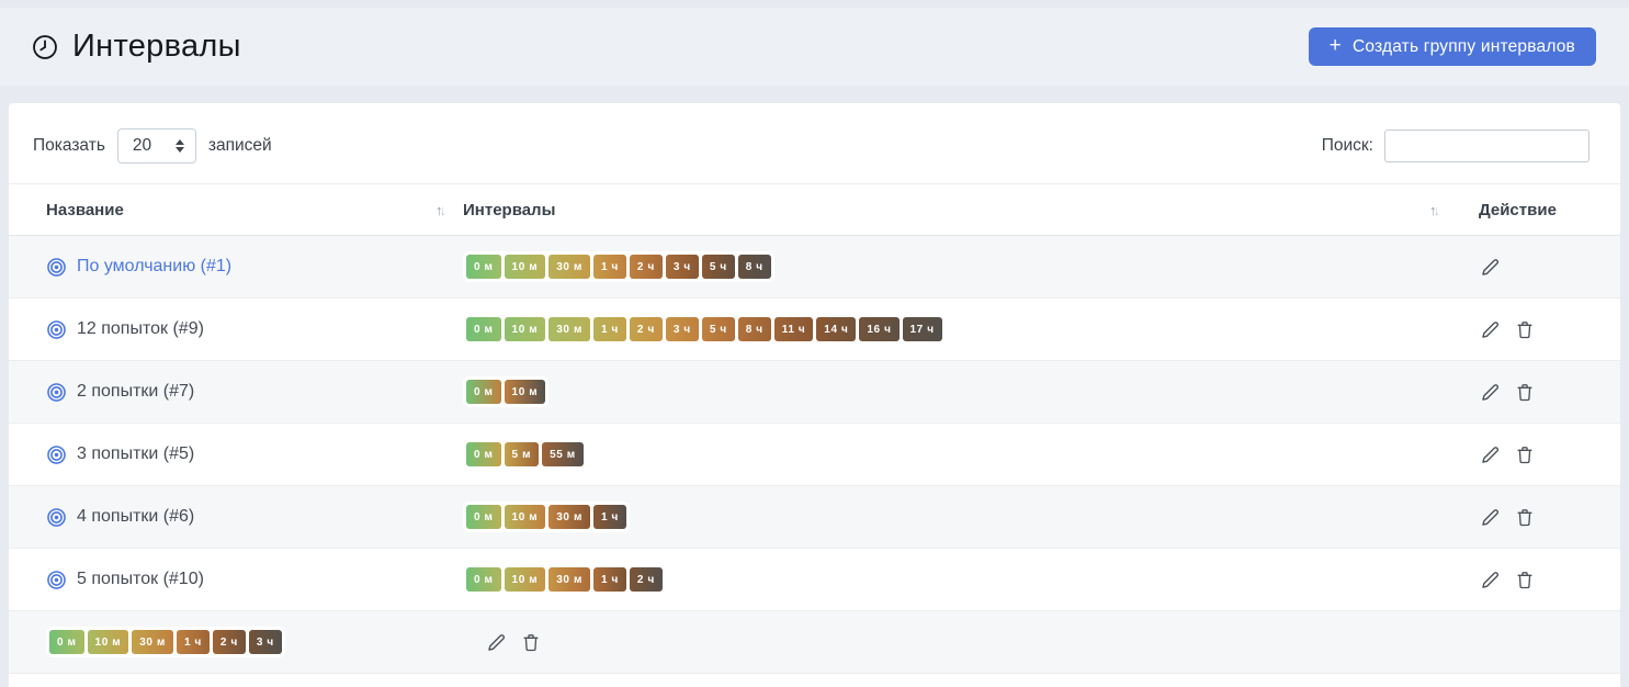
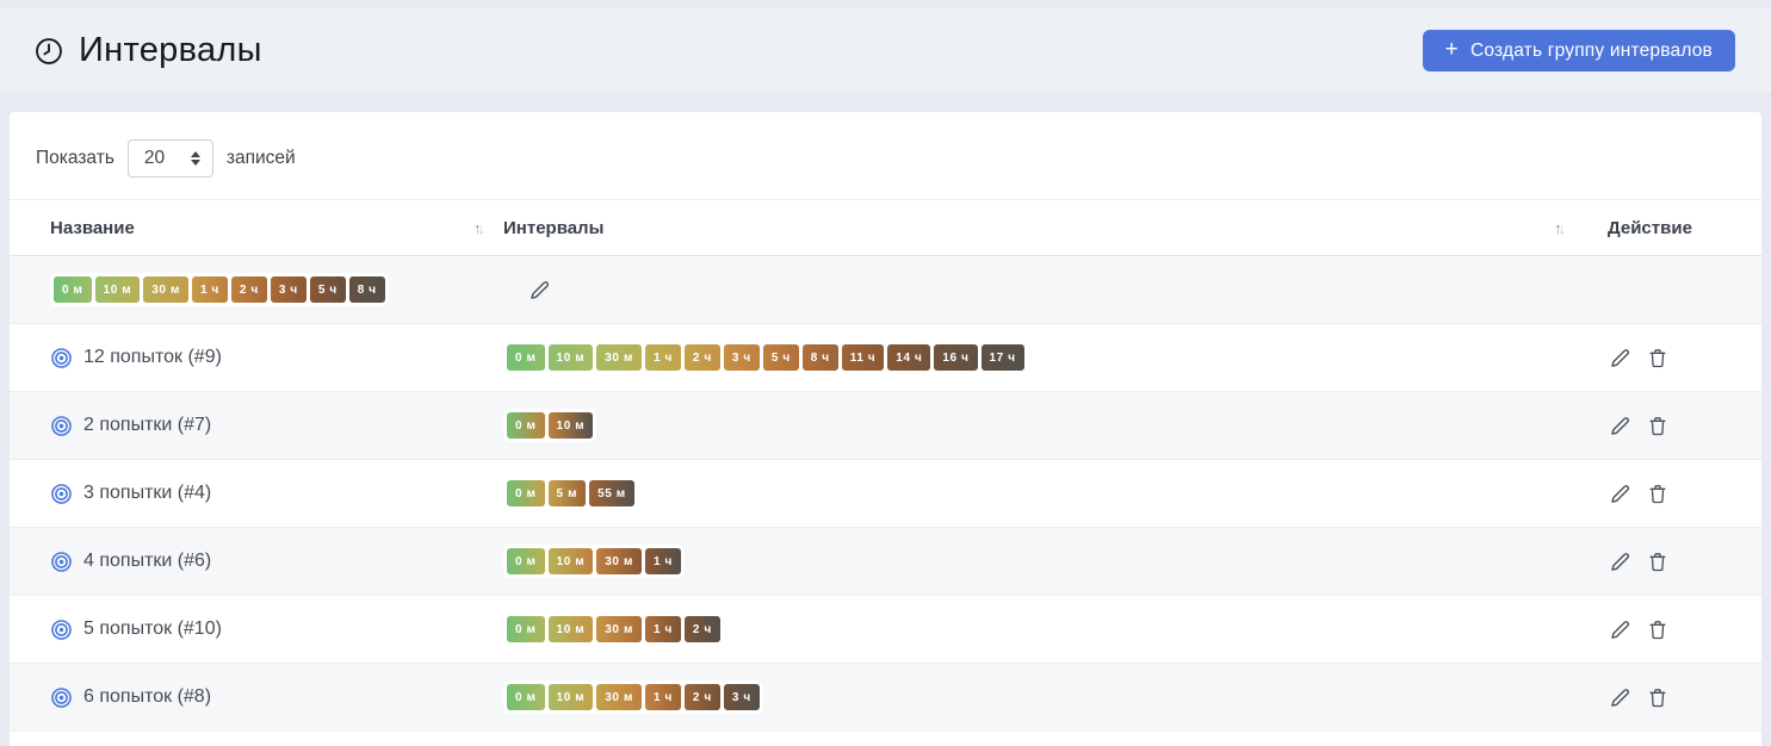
  Интервалы
  +
  Создать группу интервалов
  Показать
  20
  записей
- Поиск:
  Название
  ↑↓
  Интервалы
  ↑↓
  Действие
- По умолчанию (#1)
  0 м
  10 м
  30 м
  1 ч
  2 ч
  3 ч
  5 ч
  8 ч
  12 попыток (#9)
  0 м
  10 м
  30 м
  1 ч
  2 ч
  3 ч
  5 ч
  8 ч
  11 ч
  14 ч
  16 ч
  17 ч
  2 попытки (#7)
  0 м
  10 м
- 3 попытки (#5)
+ 3 попытки (#4)
  0 м
  5 м
  55 м
  4 попытки (#6)
  0 м
  10 м
  30 м
  1 ч
  5 попыток (#10)
  0 м
  10 м
  30 м
  1 ч
  2 ч
+ 6 попыток (#8)
  0 м
  10 м
  30 м
  1 ч
  2 ч
  3 ч
